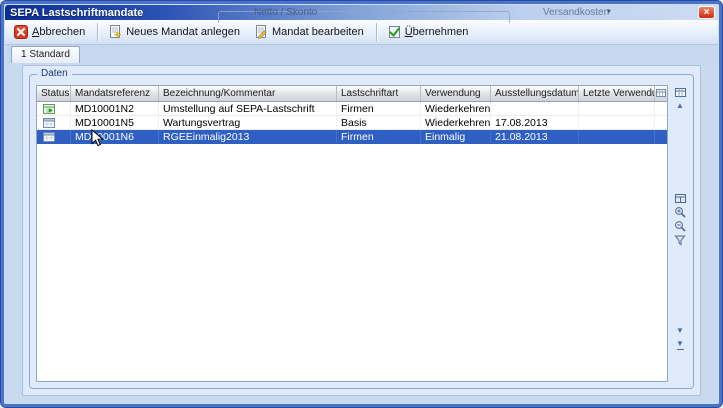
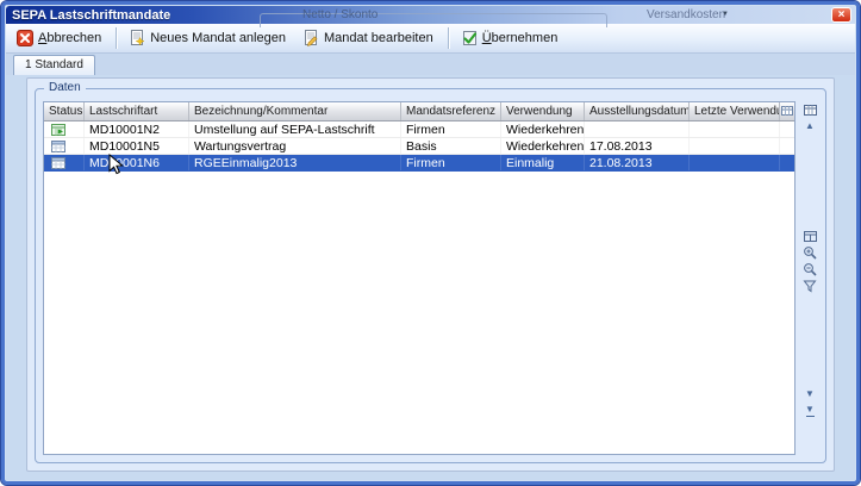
  SEPA Lastschriftmandate
  Netto / Skonto
  Versandkosten
  ×
  Abbrechen
  Neues Mandat anlegen
  Mandat bearbeiten
  Übernehmen
  1 Standard
  Daten
  Status
- Mandatsreferenz
+ Lastschriftart
  Bezeichnung/Kommentar
- Lastschriftart
+ Mandatsreferenz
  Verwendung
  Ausstellungsdatum
  Letzte Verwendu
  MD10001N2
  Umstellung auf SEPA-Lastschrift
  Firmen
  Wiederkehren
  MD10001N5
  Wartungsvertrag
  Basis
  Wiederkehren
  17.08.2013
  MD001N6
  RGEEinmalig2013
  Firmen
  Einmalig
  21.08.2013
  ▲
  ▼
  ▼
